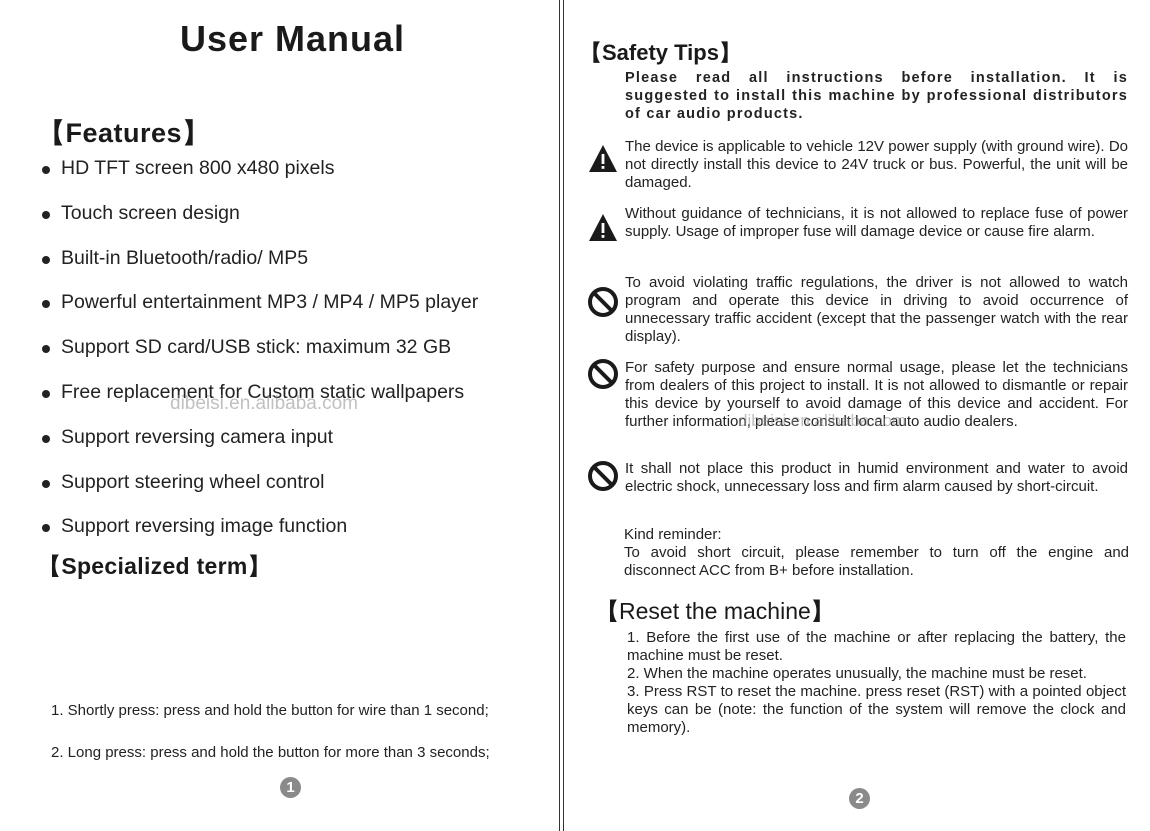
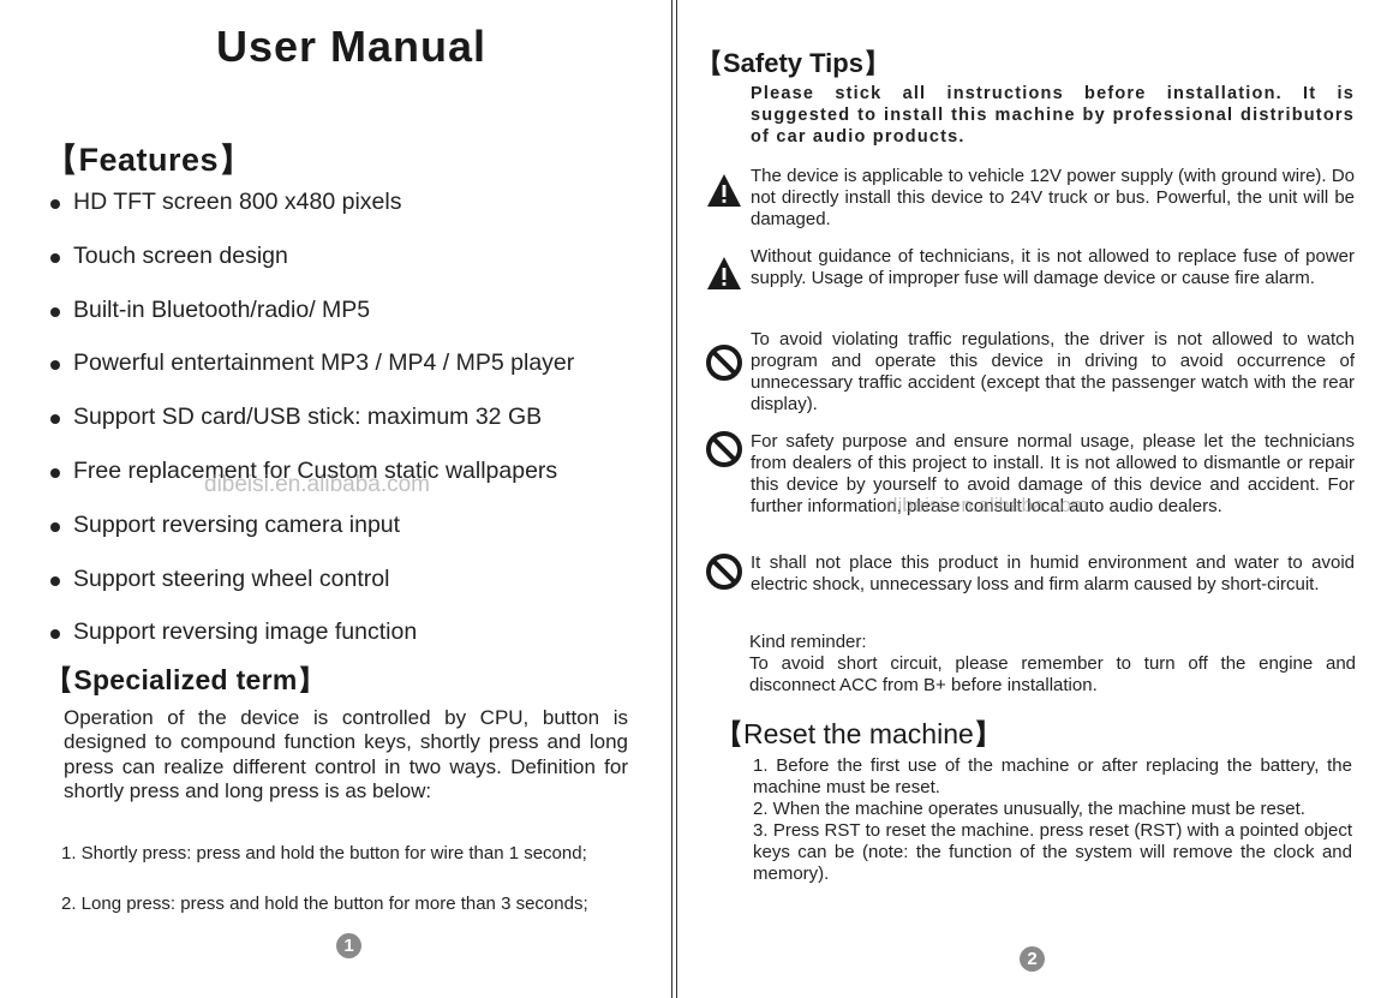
  User Manual
  【Features】
  HD TFT screen 800 x480 pixels
  Touch screen design
  Built-in Bluetooth/radio/ MP5
  Powerful entertainment MP3 / MP4 / MP5 player
  Support SD card/USB stick: maximum 32 GB
  Free replacement for Custom static wallpapers
  Support reversing camera input
  Support steering wheel control
  Support reversing image function
  dibeisi.en.alibaba.com
  【Specialized term】
+ Operation of the device is controlled by CPU, button is designed to compound function keys, shortly press and long press can realize different control in two ways. Definition for shortly press and long press is as below:
  1. Shortly press: press and hold the button for wire than 1 second;
  2. Long press: press and hold the button for more than 3 seconds;
  1
  【Safety Tips】
- Please read all instructions before installation. It is suggested to install this machine by professional distributors of car audio products.
+ Please stick all instructions before installation. It is suggested to install this machine by professional distributors of car audio products.
  The device is applicable to vehicle 12V power supply (with ground wire). Do not directly install this device to 24V truck or bus. Powerful, the unit will be damaged.
  Without guidance of technicians, it is not allowed to replace fuse of power supply. Usage of improper fuse will damage device or cause fire alarm.
  To avoid violating traffic regulations, the driver is not allowed to watch program and operate this device in driving to avoid occurrence of unnecessary traffic accident (except that the passenger watch with the rear display).
  For safety purpose and ensure normal usage, please let the technicians from dealers of this project to install. It is not allowed to dismantle or repair this device by yourself to avoid damage of this device and accident. For further information, please consult local auto audio dealers.
  It shall not place this product in humid environment and water to avoid electric shock, unnecessary loss and firm alarm caused by short-circuit.
  dibeisi.en.alibaba.com
  Kind reminder:
  To avoid short circuit, please remember to turn off the engine and disconnect ACC from B+ before installation.
  【Reset the machine】
  1. Before the first use of the machine or after replacing the battery, the machine must be reset.
  2. When the machine operates unusually, the machine must be reset.
  3. Press RST to reset the machine. press reset (RST) with a pointed object keys can be (note: the function of the system will remove the clock and memory).
  2
